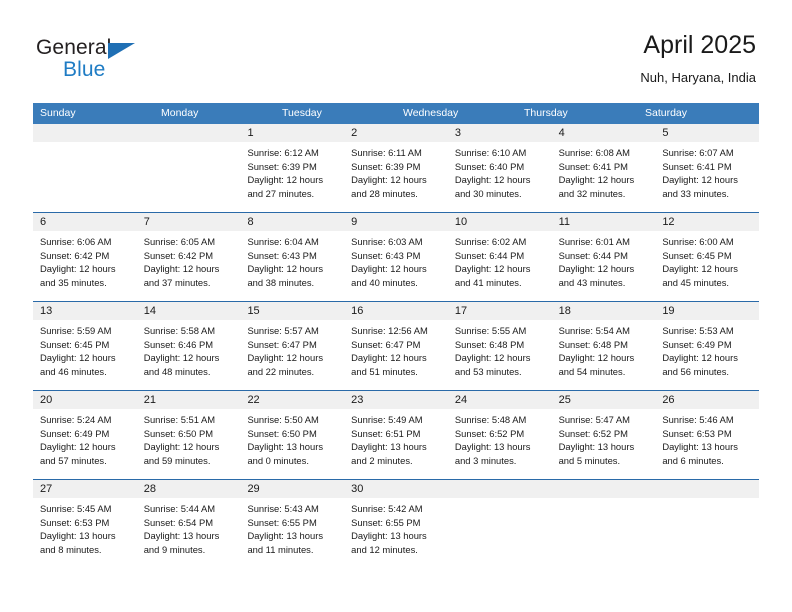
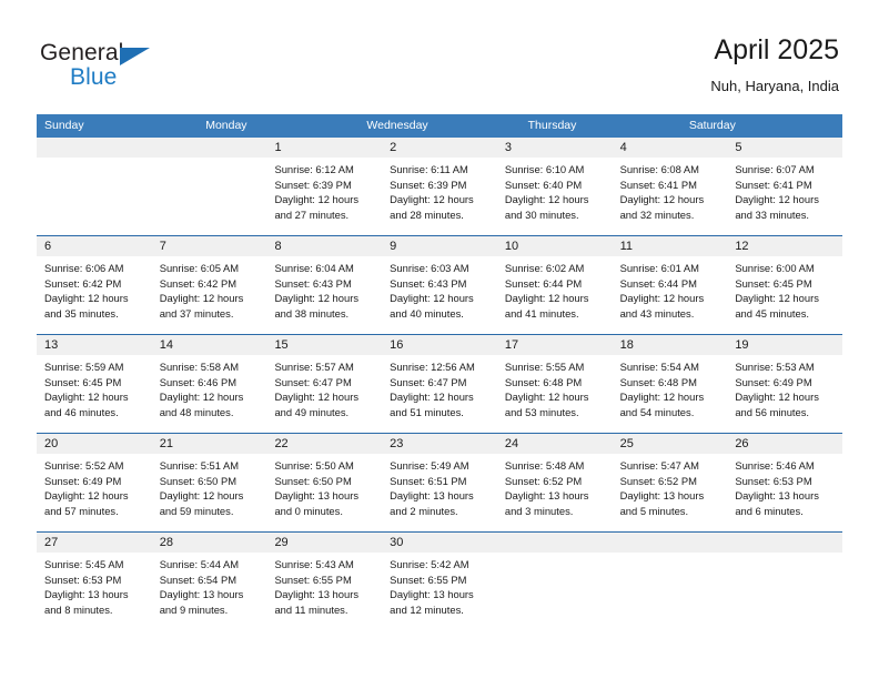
  General
  Blue
  April 2025
  Nuh, Haryana, India
  Sunday
  Monday
- Tuesday
  Wednesday
  Thursday
  Saturday
  1
  2
  3
  4
  5
  Sunrise: 6:12 AM
  Sunset: 6:39 PM
  Daylight: 12 hours
  and 27 minutes.
  Sunrise: 6:11 AM
  Sunset: 6:39 PM
  Daylight: 12 hours
  and 28 minutes.
  Sunrise: 6:10 AM
  Sunset: 6:40 PM
  Daylight: 12 hours
  and 30 minutes.
  Sunrise: 6:08 AM
  Sunset: 6:41 PM
  Daylight: 12 hours
  and 32 minutes.
  Sunrise: 6:07 AM
  Sunset: 6:41 PM
  Daylight: 12 hours
  and 33 minutes.
  6
  7
  8
  9
  10
  11
  12
  Sunrise: 6:06 AM
  Sunset: 6:42 PM
  Daylight: 12 hours
  and 35 minutes.
  Sunrise: 6:05 AM
  Sunset: 6:42 PM
  Daylight: 12 hours
  and 37 minutes.
  Sunrise: 6:04 AM
  Sunset: 6:43 PM
  Daylight: 12 hours
  and 38 minutes.
  Sunrise: 6:03 AM
  Sunset: 6:43 PM
  Daylight: 12 hours
  and 40 minutes.
  Sunrise: 6:02 AM
  Sunset: 6:44 PM
  Daylight: 12 hours
  and 41 minutes.
  Sunrise: 6:01 AM
  Sunset: 6:44 PM
  Daylight: 12 hours
  and 43 minutes.
  Sunrise: 6:00 AM
  Sunset: 6:45 PM
  Daylight: 12 hours
  and 45 minutes.
  13
  14
  15
  16
  17
  18
  19
  Sunrise: 5:59 AM
  Sunset: 6:45 PM
  Daylight: 12 hours
  and 46 minutes.
  Sunrise: 5:58 AM
  Sunset: 6:46 PM
  Daylight: 12 hours
  and 48 minutes.
  Sunrise: 5:57 AM
  Sunset: 6:47 PM
  Daylight: 12 hours
- and 22 minutes.
+ and 49 minutes.
  Sunrise: 12:56 AM
  Sunset: 6:47 PM
  Daylight: 12 hours
  and 51 minutes.
  Sunrise: 5:55 AM
  Sunset: 6:48 PM
  Daylight: 12 hours
  and 53 minutes.
  Sunrise: 5:54 AM
  Sunset: 6:48 PM
  Daylight: 12 hours
  and 54 minutes.
  Sunrise: 5:53 AM
  Sunset: 6:49 PM
  Daylight: 12 hours
  and 56 minutes.
  20
  21
  22
  23
  24
  25
  26
- Sunrise: 5:24 AM
+ Sunrise: 5:52 AM
  Sunset: 6:49 PM
  Daylight: 12 hours
  and 57 minutes.
  Sunrise: 5:51 AM
  Sunset: 6:50 PM
  Daylight: 12 hours
  and 59 minutes.
  Sunrise: 5:50 AM
  Sunset: 6:50 PM
  Daylight: 13 hours
  and 0 minutes.
  Sunrise: 5:49 AM
  Sunset: 6:51 PM
  Daylight: 13 hours
  and 2 minutes.
  Sunrise: 5:48 AM
  Sunset: 6:52 PM
  Daylight: 13 hours
  and 3 minutes.
  Sunrise: 5:47 AM
  Sunset: 6:52 PM
  Daylight: 13 hours
  and 5 minutes.
  Sunrise: 5:46 AM
  Sunset: 6:53 PM
  Daylight: 13 hours
  and 6 minutes.
  27
  28
  29
  30
  Sunrise: 5:45 AM
  Sunset: 6:53 PM
  Daylight: 13 hours
  and 8 minutes.
  Sunrise: 5:44 AM
  Sunset: 6:54 PM
  Daylight: 13 hours
  and 9 minutes.
  Sunrise: 5:43 AM
  Sunset: 6:55 PM
  Daylight: 13 hours
  and 11 minutes.
  Sunrise: 5:42 AM
  Sunset: 6:55 PM
  Daylight: 13 hours
  and 12 minutes.
